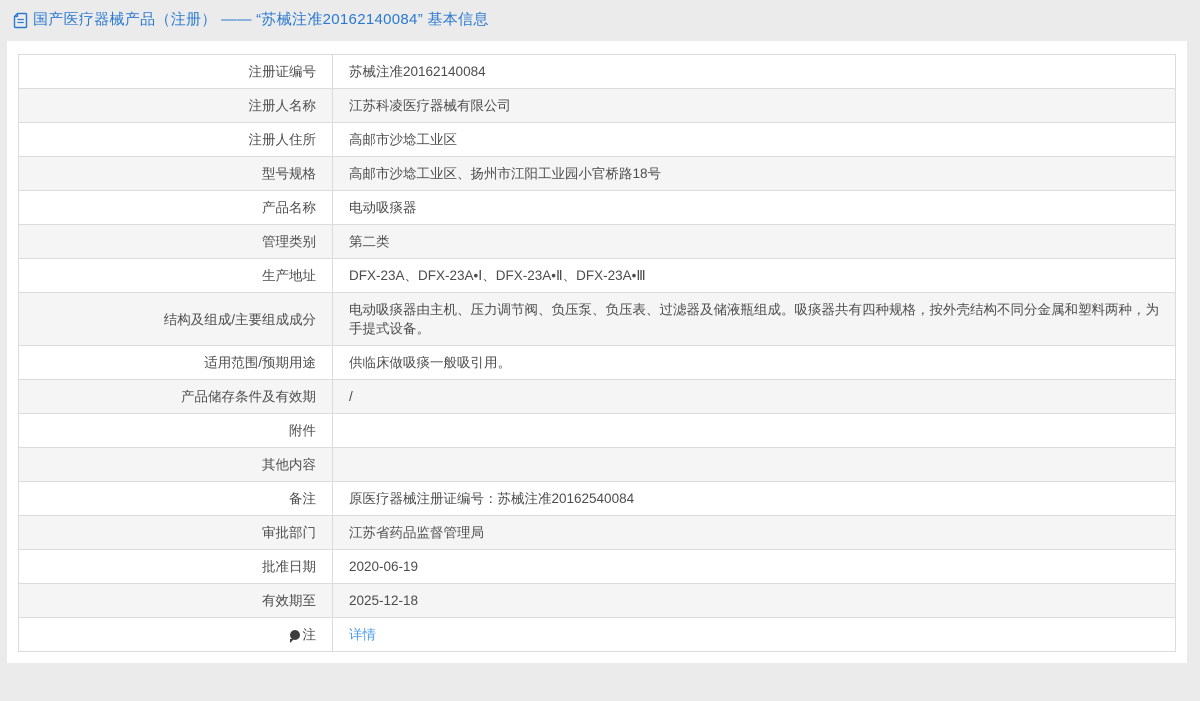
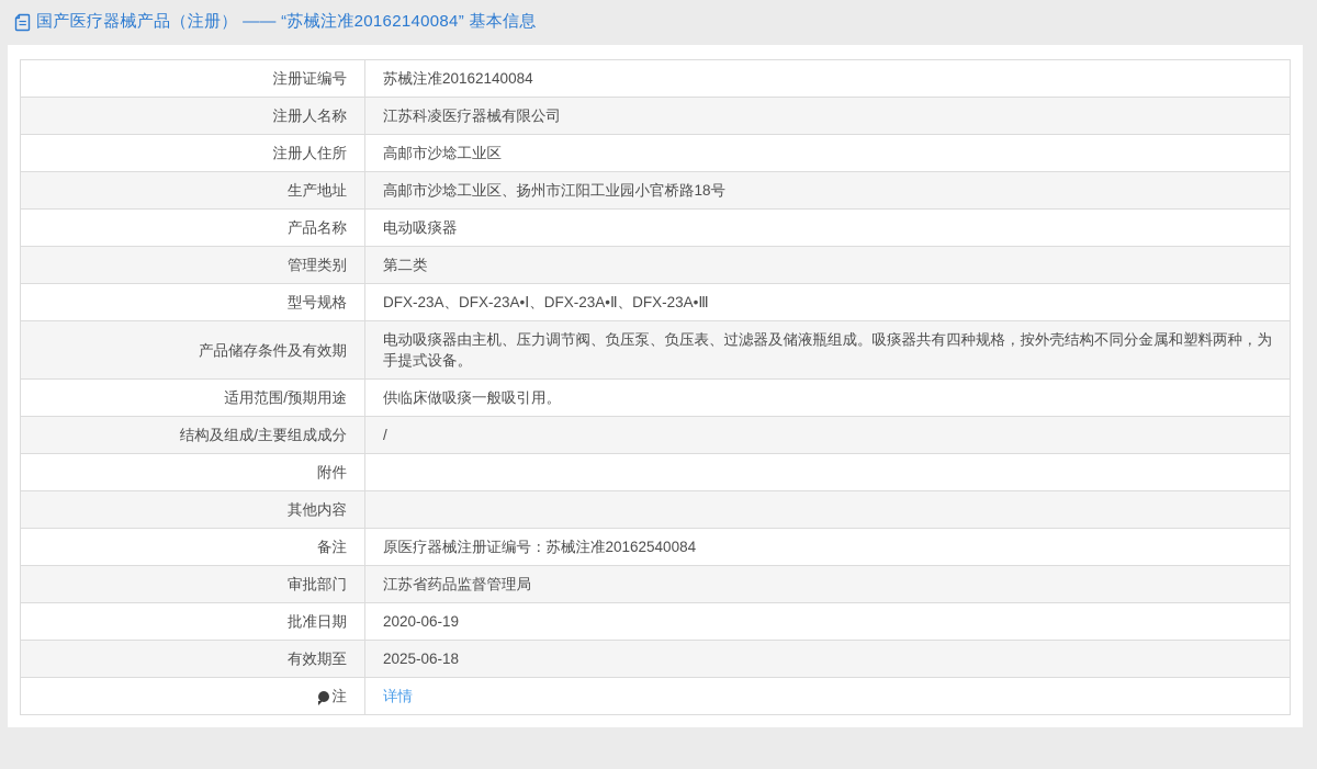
  国产医疗器械产品（注册） —— “苏械注准20162140084” 基本信息
  注册证编号	苏械注准20162140084
  注册人名称	江苏科凌医疗器械有限公司
  注册人住所	高邮市沙埝工业区
- 型号规格	高邮市沙埝工业区、扬州市江阳工业园小官桥路18号
+ 生产地址	高邮市沙埝工业区、扬州市江阳工业园小官桥路18号
  产品名称	电动吸痰器
  管理类别	第二类
- 生产地址	DFX-23A、DFX-23A•Ⅰ、DFX-23A•Ⅱ、DFX-23A•Ⅲ
+ 型号规格	DFX-23A、DFX-23A•Ⅰ、DFX-23A•Ⅱ、DFX-23A•Ⅲ
- 结构及组成/主要组成成分	电动吸痰器由主机、压力调节阀、负压泵、负压表、过滤器及储液瓶组成。吸痰器共有四种规格，按外壳结构不同分金属和塑料两种，为手提式设备。
+ 产品储存条件及有效期	电动吸痰器由主机、压力调节阀、负压泵、负压表、过滤器及储液瓶组成。吸痰器共有四种规格，按外壳结构不同分金属和塑料两种，为手提式设备。
  适用范围/预期用途	供临床做吸痰一般吸引用。
- 产品储存条件及有效期	/
+ 结构及组成/主要组成成分	/
  附件
  其他内容
  备注	原医疗器械注册证编号：苏械注准20162540084
  审批部门	江苏省药品监督管理局
  批准日期	2020-06-19
- 有效期至	2025-12-18
+ 有效期至	2025-06-18
  注	详情
